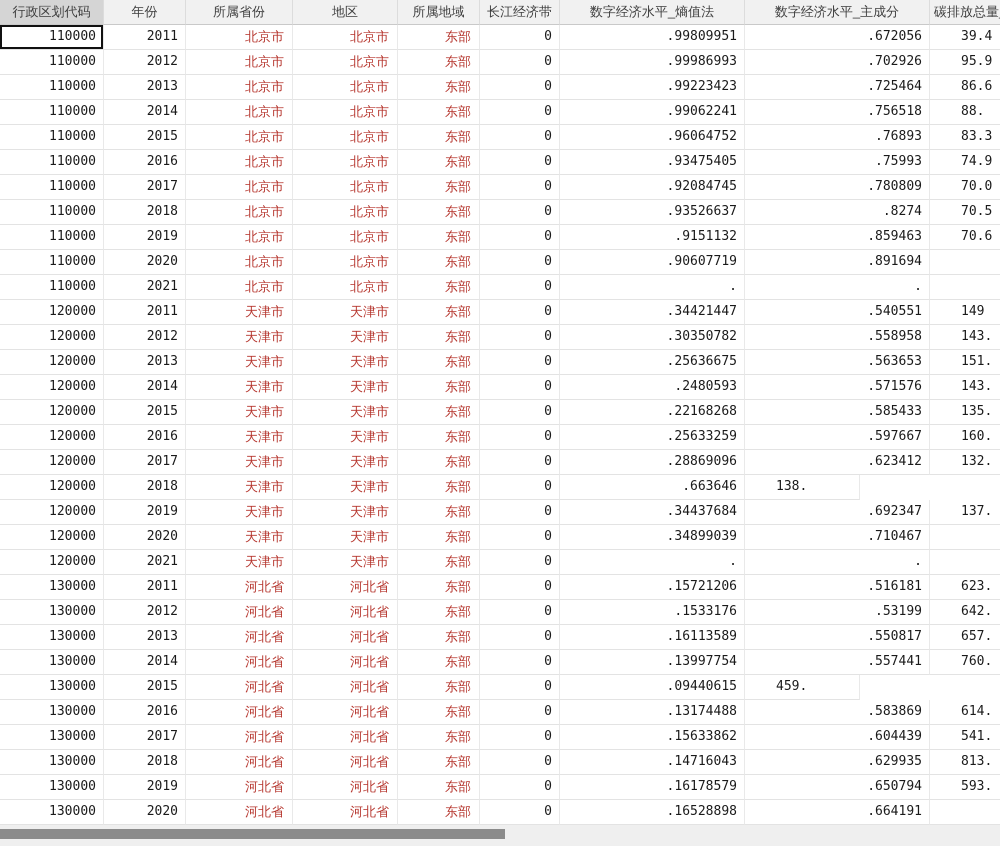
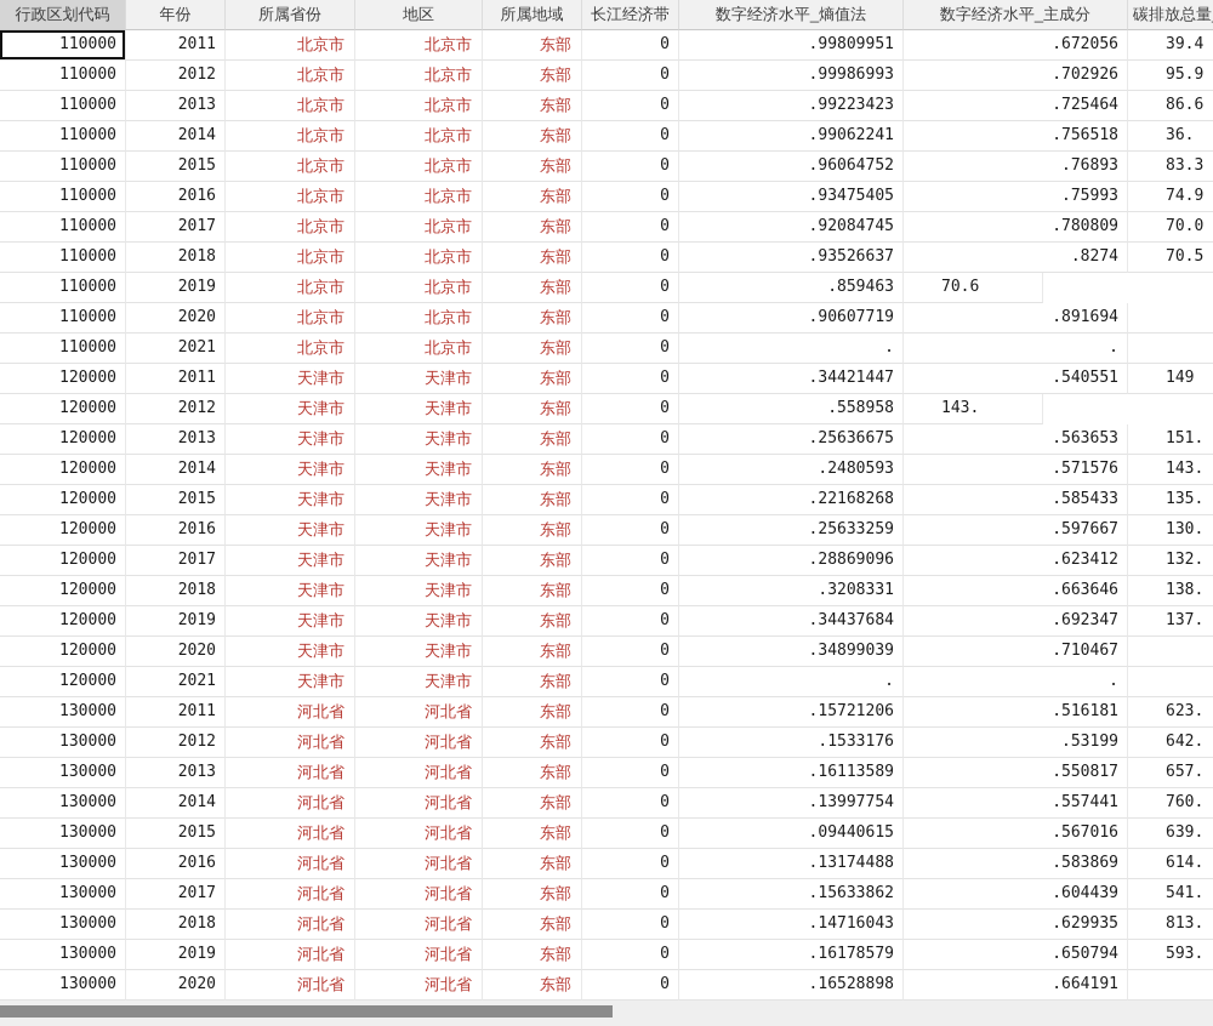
  行政区划代码
  年份
  所属省份
  地区
  所属地域
  长江经济带
  数字经济水平_熵值法
  数字经济水平_主成分
  110000
  2011
  北京市
  北京市
  东部
  0
  .99809951
  .672056
  39.4
  110000
  2012
  北京市
  北京市
  东部
  0
  .99986993
  .702926
  95.9
  110000
  2013
  北京市
  北京市
  东部
  0
  .99223423
  .725464
  86.6
  110000
  2014
  北京市
  北京市
  东部
  0
  .99062241
  .756518
- 88.
+ 36.
  110000
  2015
  北京市
  北京市
  东部
  0
  .96064752
  .76893
  83.3
  110000
  2016
  北京市
  北京市
  东部
  0
  .93475405
  .75993
  74.9
  110000
  2017
  北京市
  北京市
  东部
  0
  .92084745
  .780809
  70.0
  110000
  2018
  北京市
  北京市
  东部
  0
  .93526637
  .8274
  70.5
  110000
  2019
  北京市
  北京市
  东部
  0
- .9151132
  .859463
  70.6
  110000
  2020
  北京市
  北京市
  东部
  0
  .90607719
  .891694
  110000
  2021
  北京市
  北京市
  东部
  0
  .
  .
  120000
  2011
  天津市
  天津市
  东部
  0
  .34421447
  .540551
  149
  120000
  2012
  天津市
  天津市
  东部
  0
- .30350782
  .558958
  143.
  120000
  2013
  天津市
  天津市
  东部
  0
  .25636675
  .563653
  151.
  120000
  2014
  天津市
  天津市
  东部
  0
  .2480593
  .571576
  143.
  120000
  2015
  天津市
  天津市
  东部
  0
  .22168268
  .585433
  135.
  120000
  2016
  天津市
  天津市
  东部
  0
  .25633259
  .597667
- 160.
+ 130.
  120000
  2017
  天津市
  天津市
  东部
  0
  .28869096
  .623412
  132.
  120000
  2018
  天津市
  天津市
  东部
  0
+ .3208331
  .663646
  138.
  120000
  2019
  天津市
  天津市
  东部
  0
  .34437684
  .692347
  137.
  120000
  2020
  天津市
  天津市
  东部
  0
  .34899039
  .710467
  120000
  2021
  天津市
  天津市
  东部
  0
  .
  .
  130000
  2011
  河北省
  河北省
  东部
  0
  .15721206
  .516181
  623.
  130000
  2012
  河北省
  河北省
  东部
  0
  .1533176
  .53199
  642.
  130000
  2013
  河北省
  河北省
  东部
  0
  .16113589
  .550817
  657.
  130000
  2014
  河北省
  河北省
  东部
  0
  .13997754
  .557441
  760.
  130000
  2015
  河北省
  河北省
  东部
  0
  .09440615
+ .567016
- 459.
+ 639.
  130000
  2016
  河北省
  河北省
  东部
  0
  .13174488
  .583869
  614.
  130000
  2017
  河北省
  河北省
  东部
  0
  .15633862
  .604439
  541.
  130000
  2018
  河北省
  河北省
  东部
  0
  .14716043
  .629935
  813.
  130000
  2019
  河北省
  河北省
  东部
  0
  .16178579
  .650794
  593.
  130000
  2020
  河北省
  河北省
  东部
  0
  .16528898
  .664191
